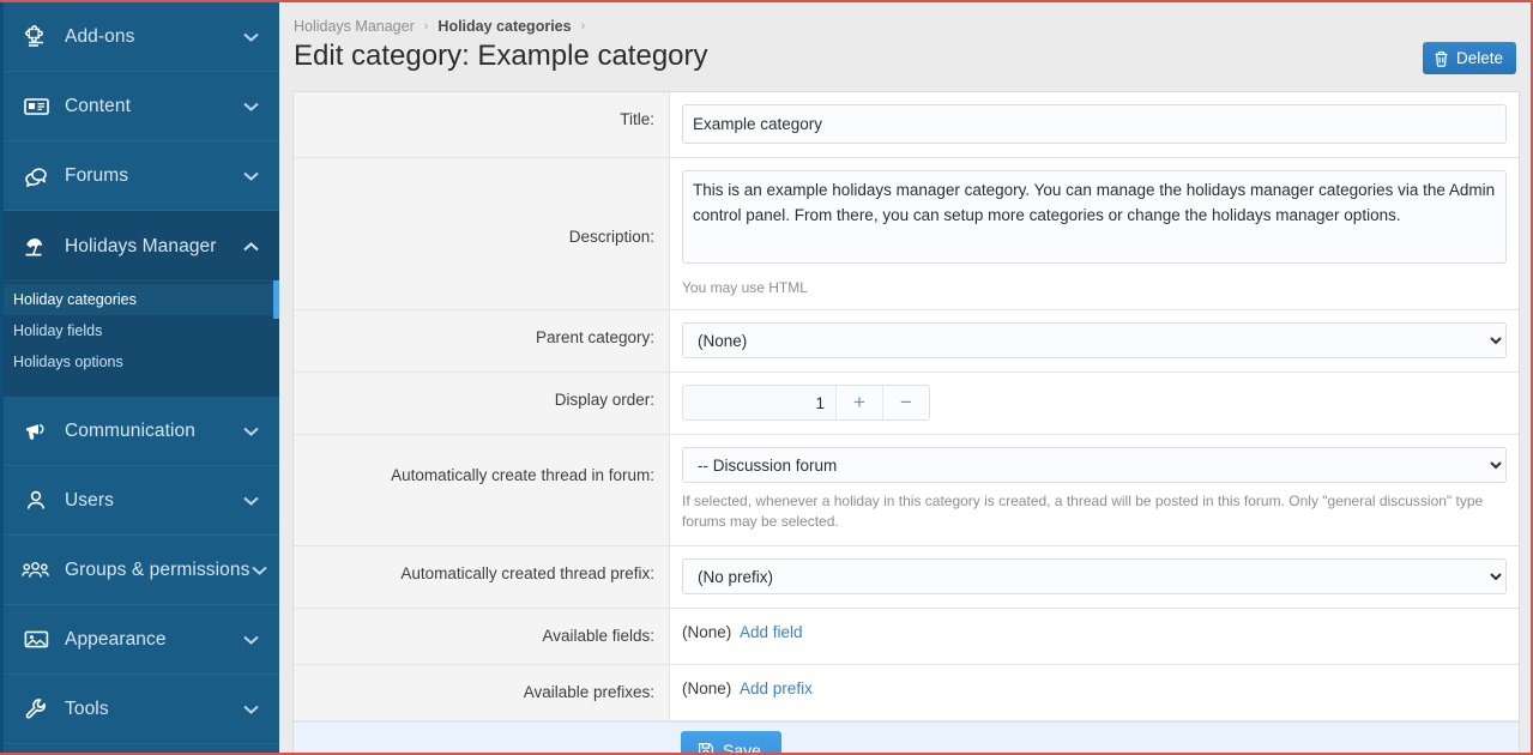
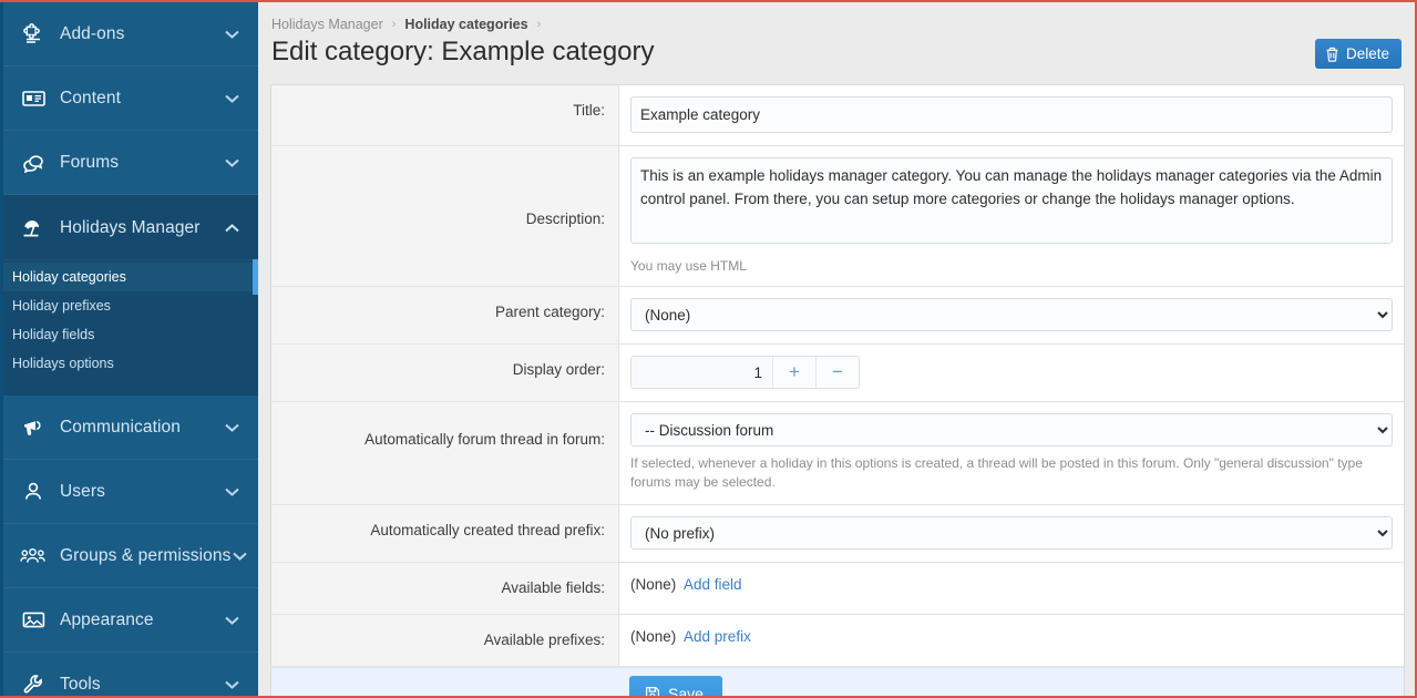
  Add-ons
  Content
  Forums
  Holidays Manager
  Holiday categories
+ Holiday prefixes
  Holiday fields
  Holidays options
  Communication
  Users
  Groups & permissions
  Appearance
  Tools
  Holidays Manager
  ›
  Holiday categories
  ›
  Edit category: Example category
  Delete
  Title:
  Example category
  Description:
  You may use HTML
  Parent category:
  (None)
  Display order:
  1
  +
  −
- Automatically create thread in forum:
+ Automatically forum thread in forum:
  -- Discussion forum
- If selected, whenever a holiday in this category is created, a thread will be posted in this forum. Only "general discussion" type forums may be selected.
+ If selected, whenever a holiday in this options is created, a thread will be posted in this forum. Only "general discussion" type forums may be selected.
  Automatically created thread prefix:
  (No prefix)
  Available fields:
  (None) Add field
  Available prefixes:
  (None) Add prefix
  Save
